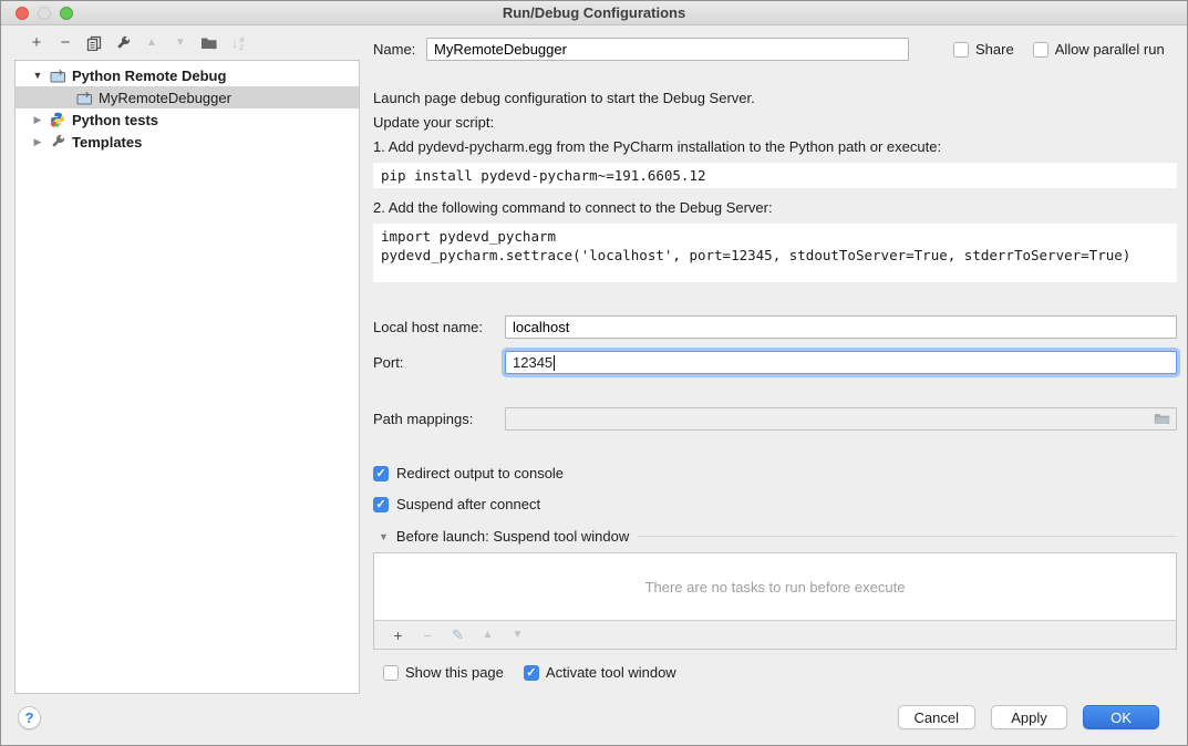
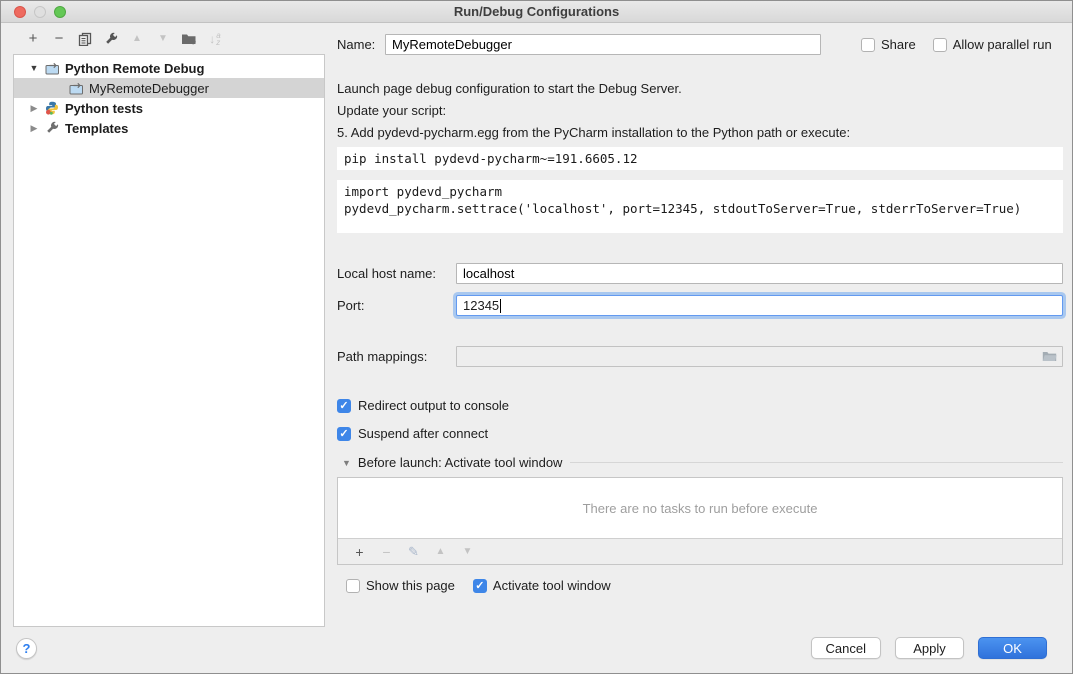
  Run/Debug Configurations
  +
  −
  ▲
  ▼
  ↓
  a
  z
  ▼
  Python Remote Debug
  MyRemoteDebugger
  ▶
  Python tests
  ▶
  Templates
  Name:
  MyRemoteDebugger
  Share
  Allow parallel run
  Launch page debug configuration to start the Debug Server.
  Update your script:
- 1. Add pydevd-pycharm.egg from the PyCharm installation to the Python path or execute:
+ 5. Add pydevd-pycharm.egg from the PyCharm installation to the Python path or execute:
  pip install pydevd-pycharm~=191.6605.12
- 2. Add the following command to connect to the Debug Server:
  import pydevd_pycharm
  pydevd_pycharm.settrace('localhost', port=12345, stdoutToServer=True, stderrToServer=True)
  Local host name:
  localhost
  Port:
  12345
  Path mappings:
  ✓
  Redirect output to console
  ✓
  Suspend after connect
  ▼
- Before launch: Suspend tool window
+ Before launch: Activate tool window
  There are no tasks to run before execute
  +
  −
  ✎
  ▲
  ▼
  Show this page
  ✓
  Activate tool window
  ?
  Cancel
  Apply
  OK
